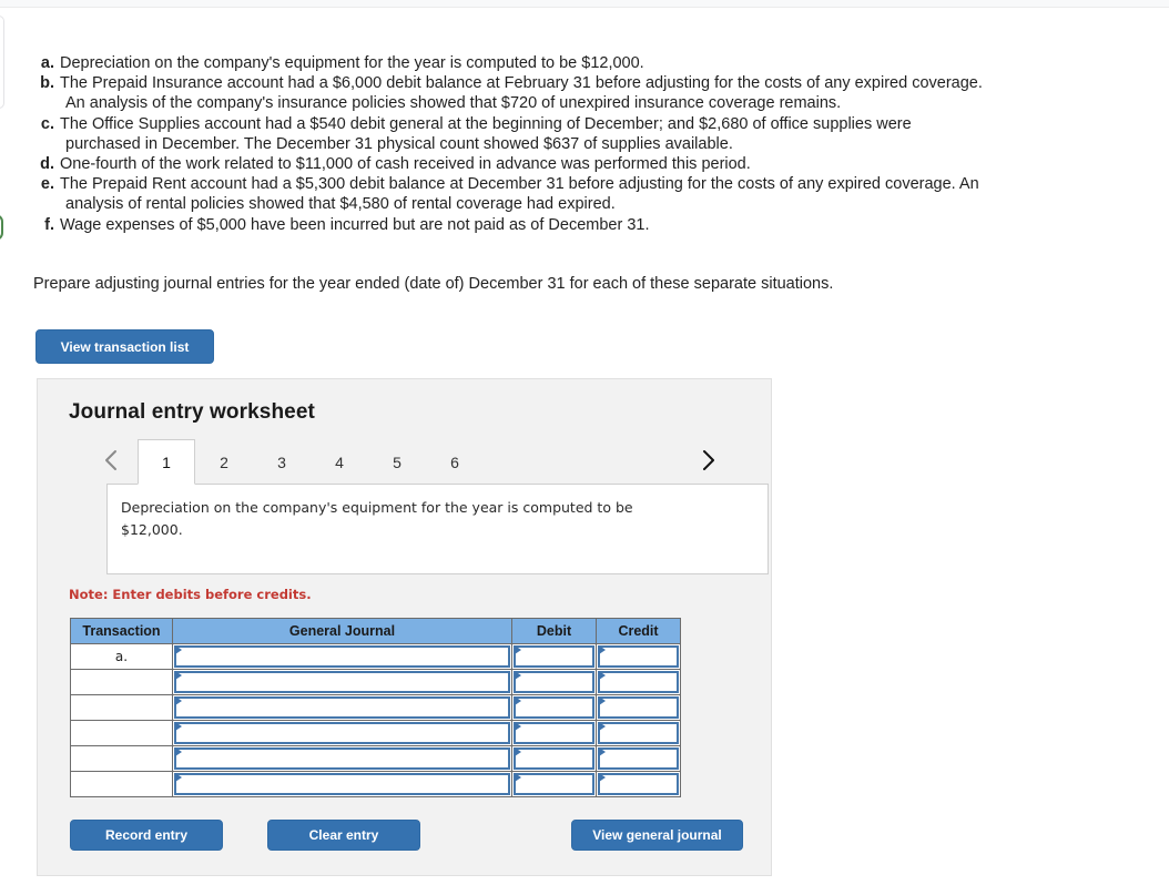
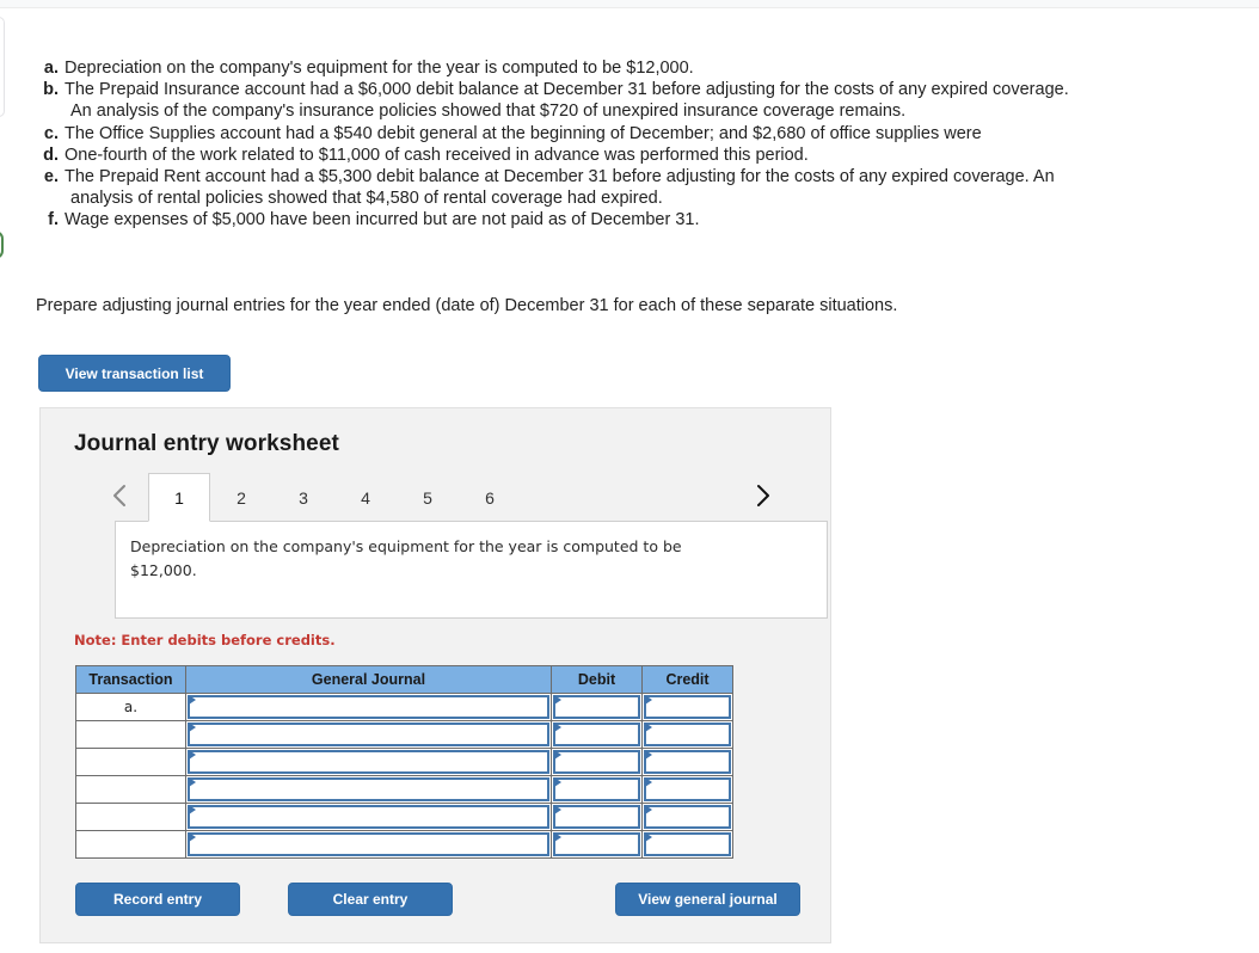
  a.
  Depreciation on the company's equipment for the year is computed to be $12,000.
  b.
- The Prepaid Insurance account had a $6,000 debit balance at February 31 before adjusting for the costs of any expired coverage.
+ The Prepaid Insurance account had a $6,000 debit balance at December 31 before adjusting for the costs of any expired coverage.
  An analysis of the company's insurance policies showed that $720 of unexpired insurance coverage remains.
  c.
  The Office Supplies account had a $540 debit general at the beginning of December; and $2,680 of office supplies were
- purchased in December. The December 31 physical count showed $637 of supplies available.
  d.
  One-fourth of the work related to $11,000 of cash received in advance was performed this period.
  e.
  The Prepaid Rent account had a $5,300 debit balance at December 31 before adjusting for the costs of any expired coverage. An
  analysis of rental policies showed that $4,580 of rental coverage had expired.
  f.
  Wage expenses of $5,000 have been incurred but are not paid as of December 31.
  Prepare adjusting journal entries for the year ended (date of) December 31 for each of these separate situations.
  View transaction list
  Journal entry worksheet
  1
  2
  3
  4
  5
  6
  Depreciation on the company's equipment for the year is computed to be $12,000.
  Note: Enter debits before credits.
  Transaction	General Journal	Debit	Credit
  a.
  Record entry
  Clear entry
  View general journal
